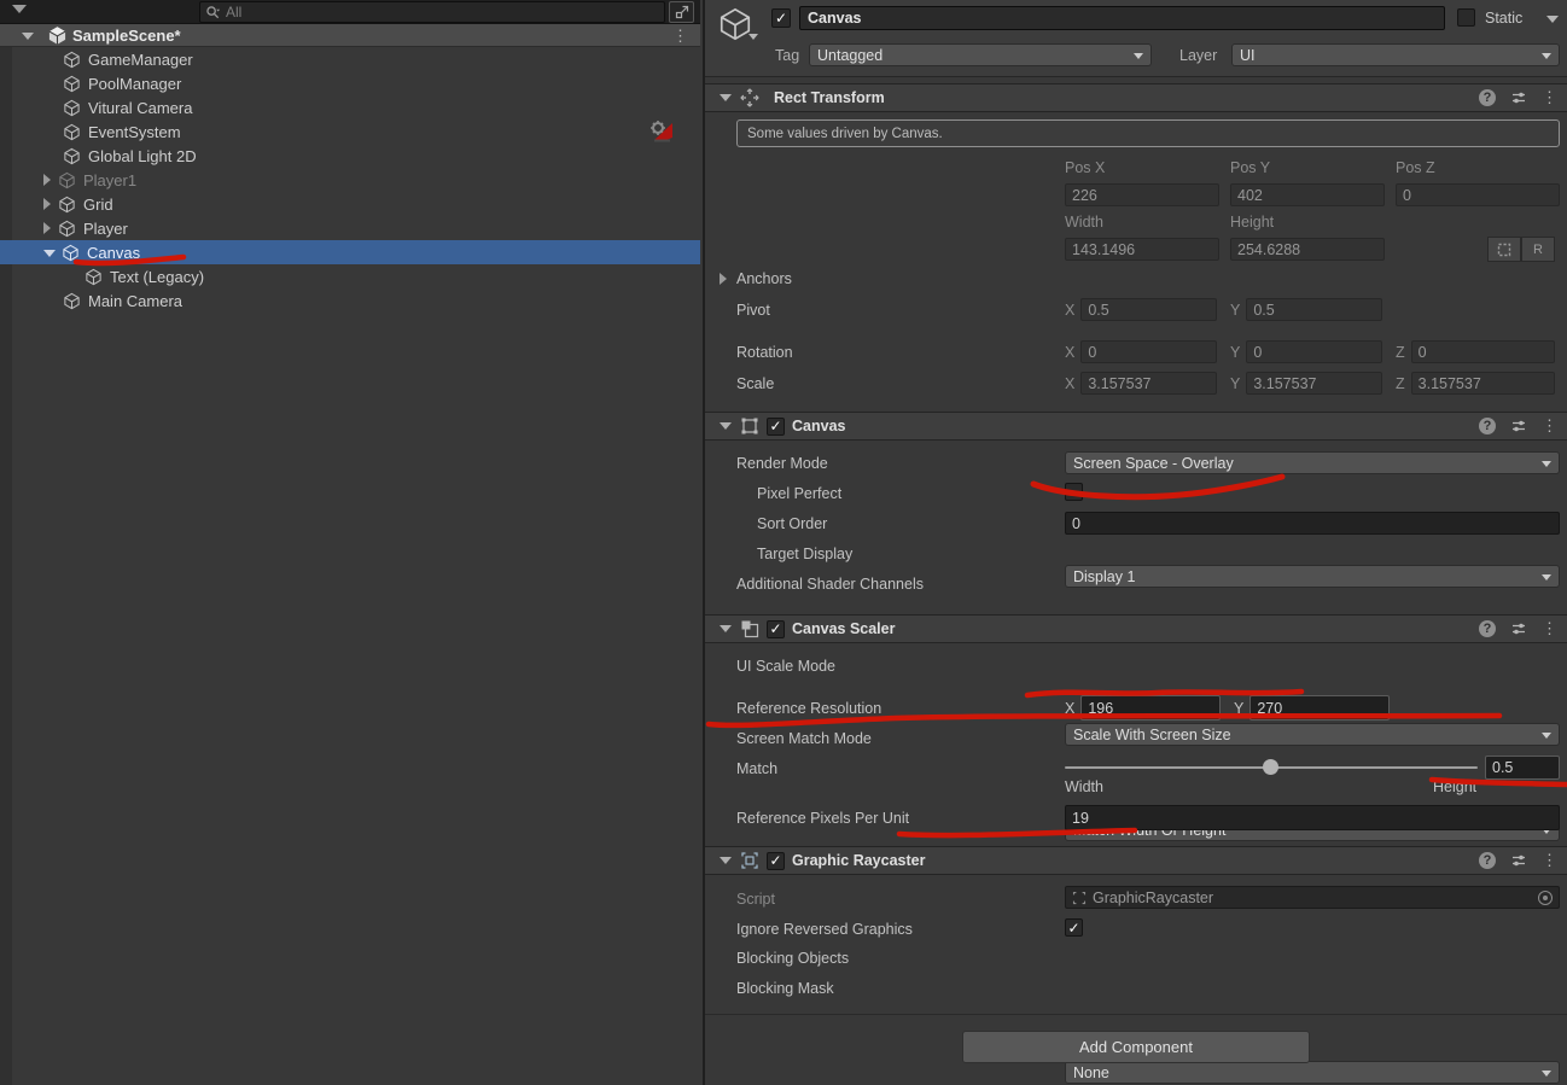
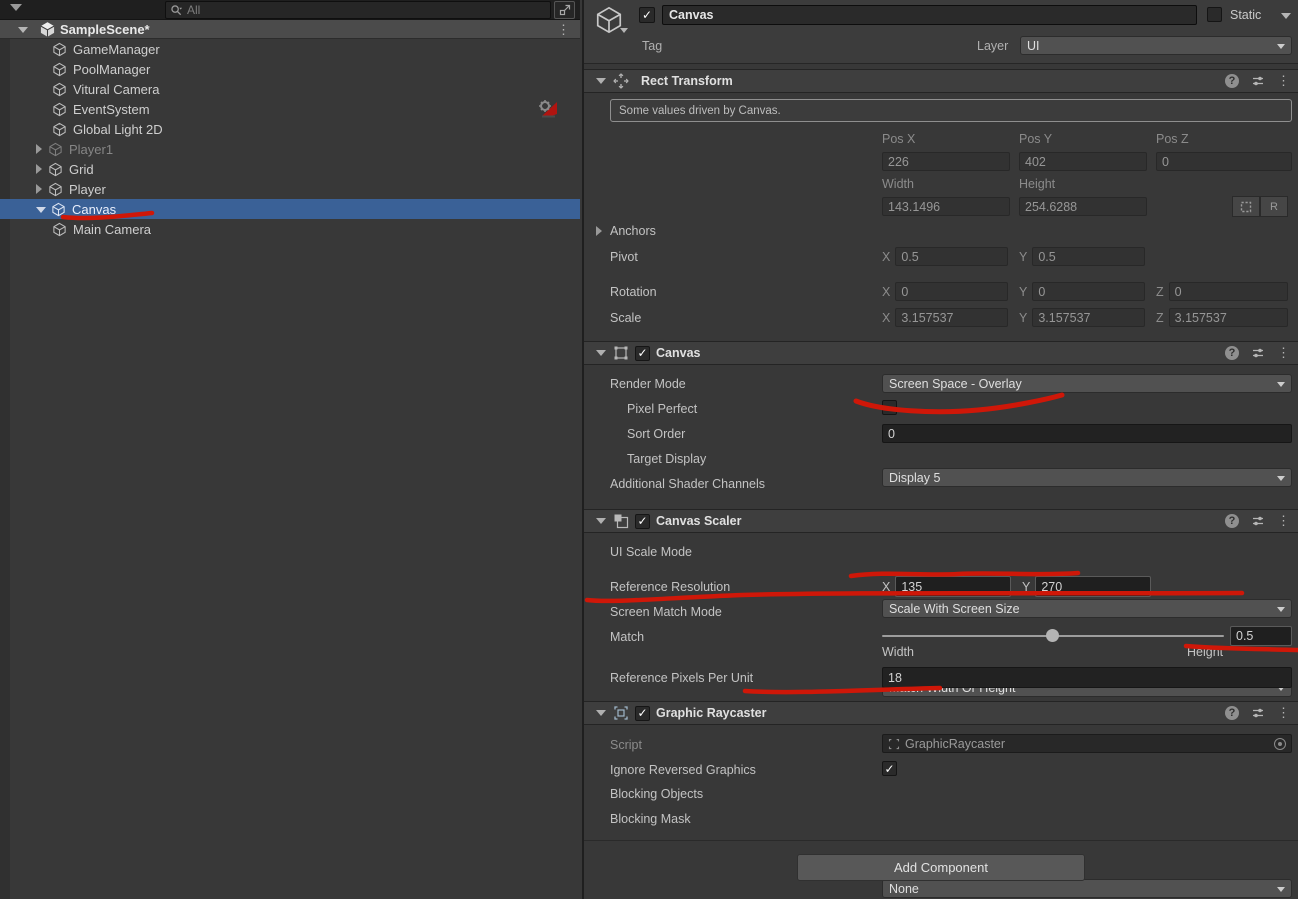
  All
  SampleScene*
  ⋮
  GameManager
  PoolManager
  Vitural Camera
  EventSystem
  Global Light 2D
  Player1
  Grid
  Player
  Canvas
- Text (Legacy)
  Main Camera
  ✓
  Canvas
  Static
  Tag
- Untagged
  Layer
  UI
  Rect Transform
  ?
  ⋮
  Some values driven by Canvas.
  Pos X
  Pos Y
  Pos Z
  226
  402
  0
  Width
  Height
  143.1496
  254.6288
  R
  Anchors
  Pivot
  X
  0.5
  Y
  0.5
  Rotation
  X
  0
  Y
  0
  Z
  0
  Scale
  X
  3.157537
  Y
  3.157537
  Z
  3.157537
  ✓
  Canvas
  ?
  ⋮
  Render Mode
  Screen Space - Overlay
  Pixel Perfect
  Sort Order
  0
  Target Display
- Display 1
+ Display 5
  Additional Shader Channels
  ✓
  Canvas Scaler
  ?
  ⋮
  UI Scale Mode
  Scale With Screen Size
  Reference Resolution
  X
- 196
+ 135
  Y
  270
  Screen Match Mode
  Match
  0.5
  Width
  Height
  Reference Pixels Per Unit
- 19
+ 18
  ✓
  Graphic Raycaster
  ?
  ⋮
  Script
  GraphicRaycaster
  Ignore Reversed Graphics
  ✓
  Blocking Objects
  None
  Blocking Mask
  Add Component
